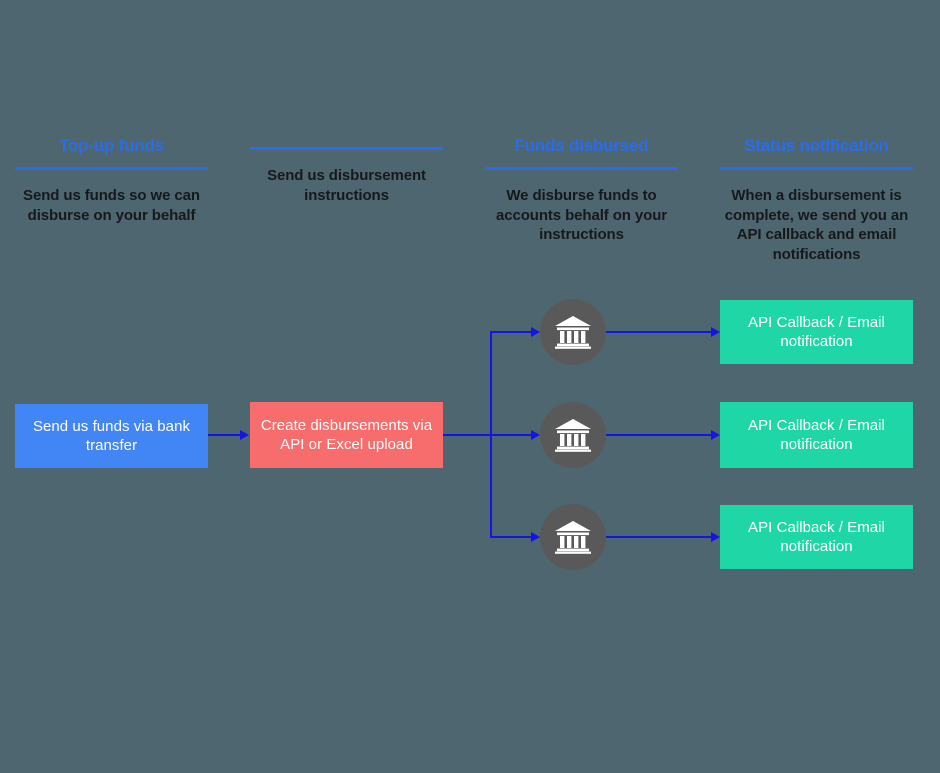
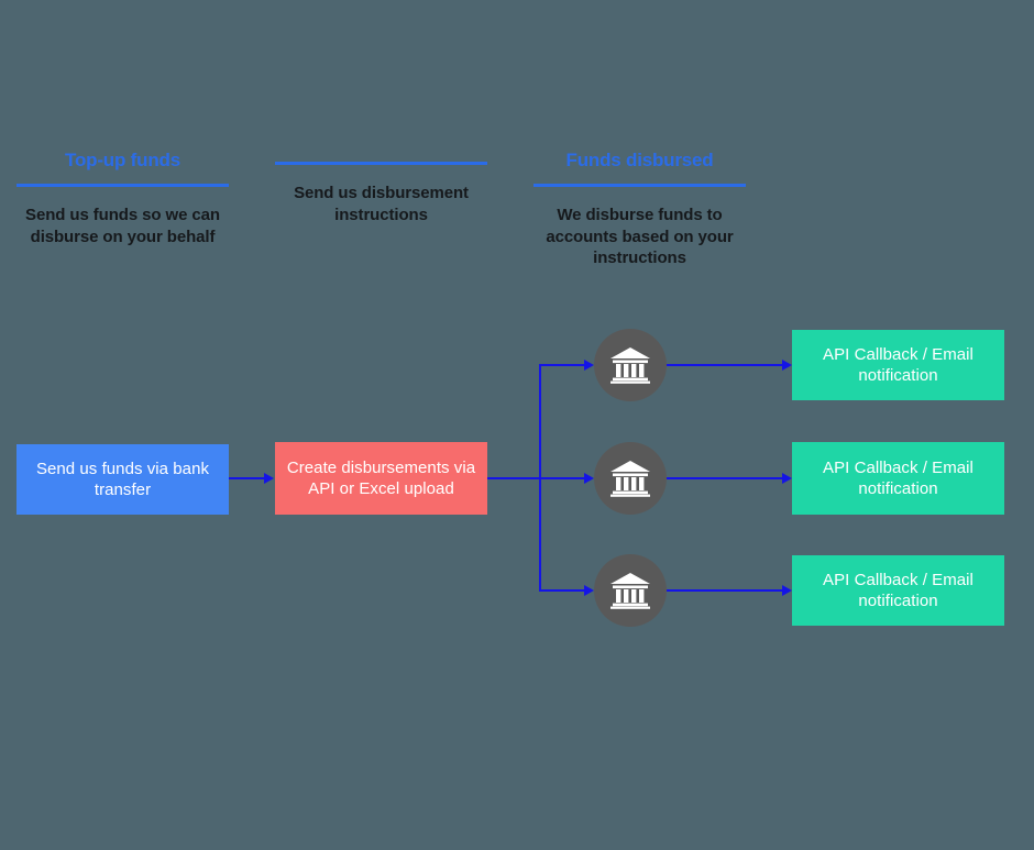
  Top-up funds
  Send us funds so we can disburse on your behalf
  Send us disbursement instructions
  Funds disbursed
- We disburse funds to accounts behalf on your instructions
+ We disburse funds to accounts based on your instructions
- Status notification
- When a disbursement is complete, we send you an API callback and email notifications
  Send us funds via bank transfer
  Create disbursements via API or Excel upload
  API Callback / Email notification
  API Callback / Email notification
  API Callback / Email notification
